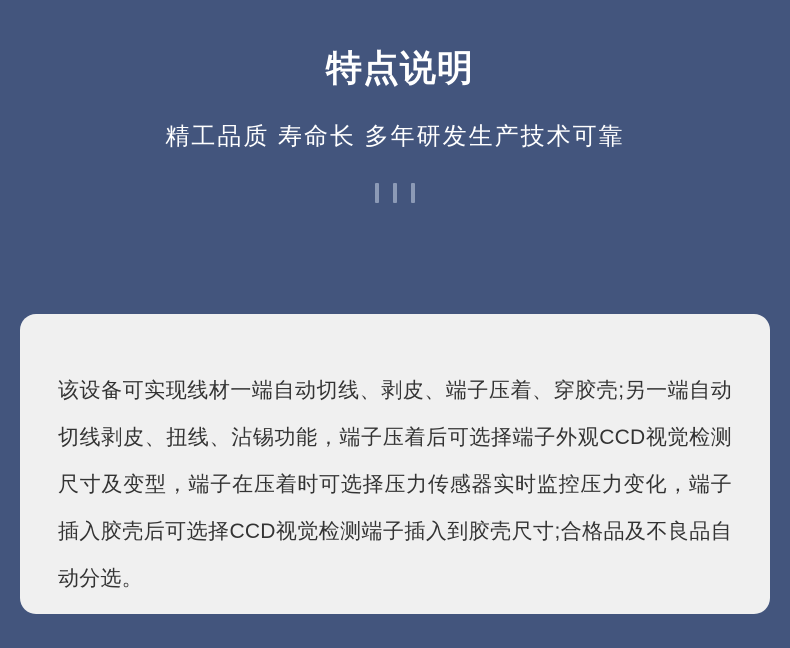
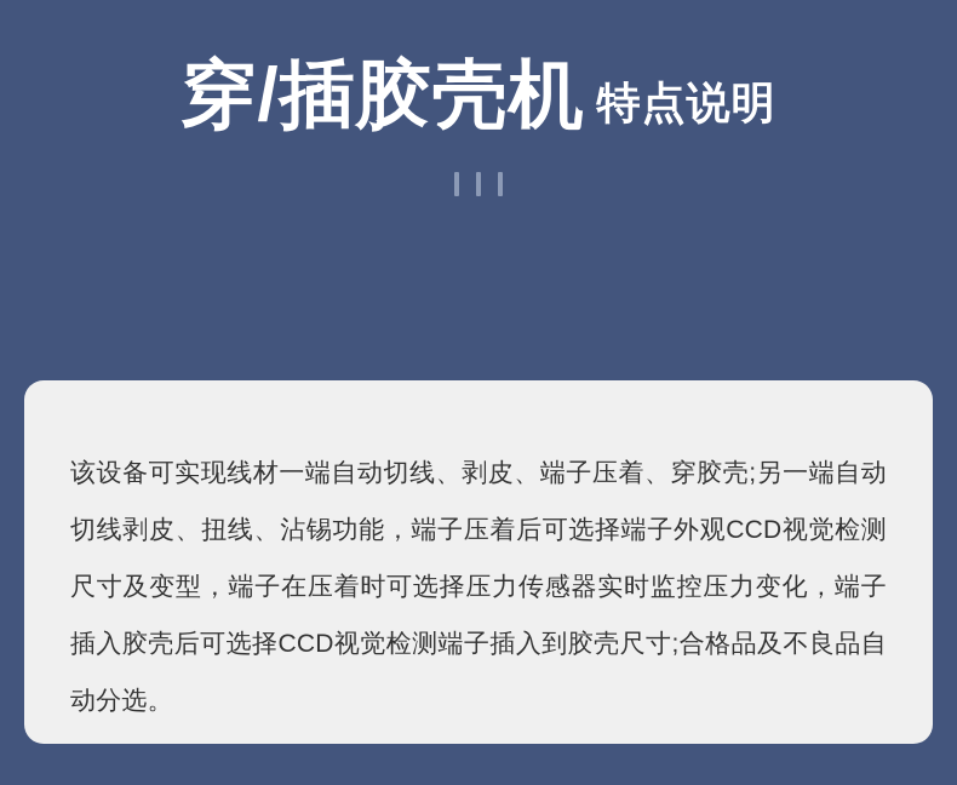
+ 穿/插胶壳机
  特点说明
- 精工品质 寿命长 多年研发生产技术可靠
  该设备可实现线材一端自动切线、剥皮、端子压着、穿胶壳;另一端自动切线剥皮、扭线、沾锡功能，端子压着后可选择端子外观CCD视觉检测尺寸及变型，端子在压着时可选择压力传感器实时监控压力变化，端子插入胶壳后可选择CCD视觉检测端子插入到胶壳尺寸;合格品及不良品自动分选。
